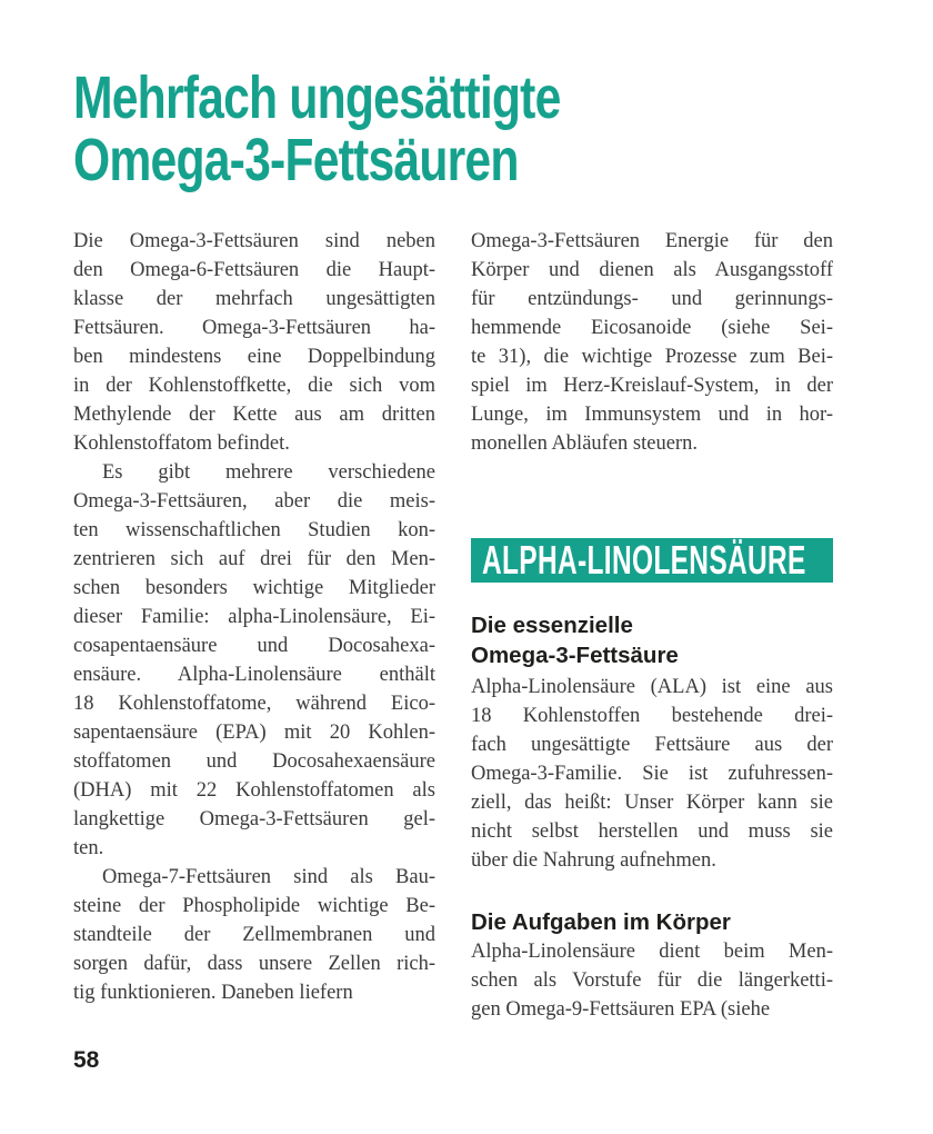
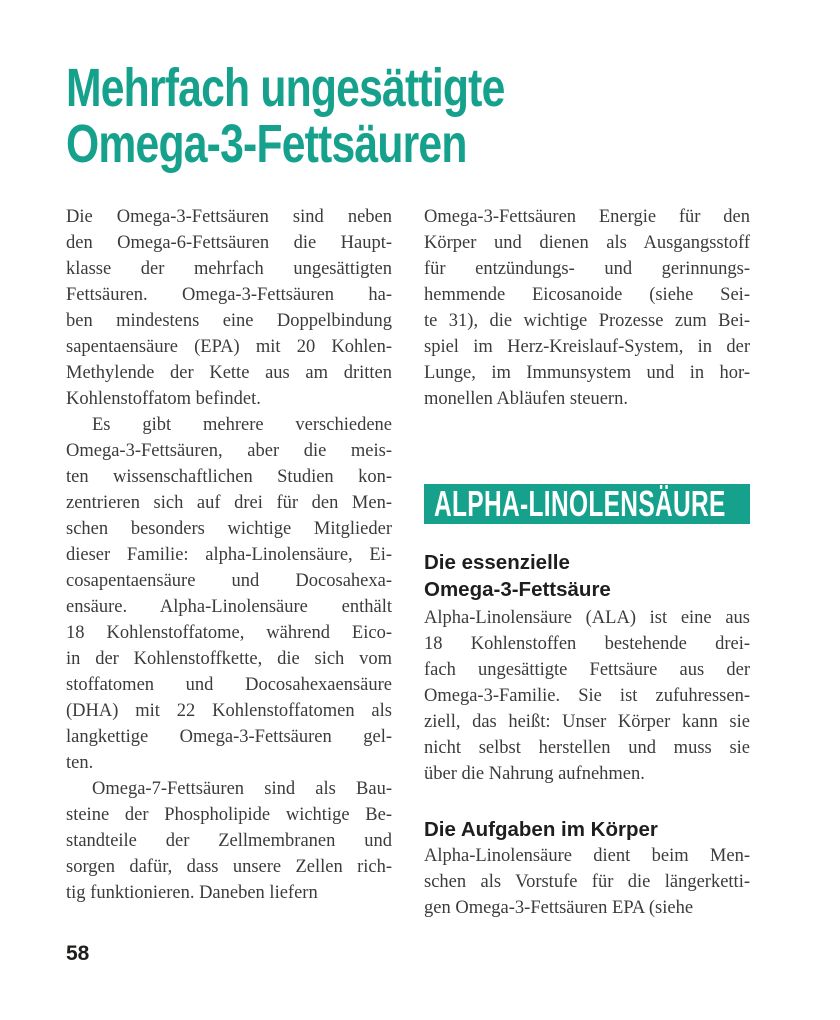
  Mehrfach ungesättigte
  Omega-3-Fettsäuren
  Die Omega-3-Fettsäuren sind neben
  den Omega-6-Fettsäuren die Haupt-
  klasse der mehrfach ungesättigten
  Fettsäuren. Omega-3-Fettsäuren ha-
  ben mindestens eine Doppelbindung
- in der Kohlenstoffkette, die sich vom
+ sapentaensäure (EPA) mit 20 Kohlen-
  Methylende der Kette aus am dritten
  Kohlenstoffatom befindet.
  Es gibt mehrere verschiedene
  Omega-3-Fettsäuren, aber die meis-
  ten wissenschaftlichen Studien kon-
  zentrieren sich auf drei für den Men-
  schen besonders wichtige Mitglieder
  dieser Familie: alpha-Linolensäure, Ei-
  cosapentaensäure und Docosahexa-
  ensäure. Alpha-Linolensäure enthält
  18 Kohlenstoffatome, während Eico-
- sapentaensäure (EPA) mit 20 Kohlen-
+ in der Kohlenstoffkette, die sich vom
  stoffatomen und Docosahexaensäure
  (DHA) mit 22 Kohlenstoffatomen als
  langkettige Omega-3-Fettsäuren gel-
  ten.
  Omega-7-Fettsäuren sind als Bau-
  steine der Phospholipide wichtige Be-
  standteile der Zellmembranen und
  sorgen dafür, dass unsere Zellen rich-
  tig funktionieren. Daneben liefern
  Omega-3-Fettsäuren Energie für den
  Körper und dienen als Ausgangsstoff
  für entzündungs- und gerinnungs-
  hemmende Eicosanoide (siehe Sei-
  te 31), die wichtige Prozesse zum Bei-
  spiel im Herz-Kreislauf-System, in der
  Lunge, im Immunsystem und in hor-
  monellen Abläufen steuern.
  ALPHA-LINOLENSÄURE
  Die essenzielle
  Omega-3-Fettsäure
  Alpha-Linolensäure (ALA) ist eine aus
  18 Kohlenstoffen bestehende drei-
  fach ungesättigte Fettsäure aus der
  Omega-3-Familie. Sie ist zufuhressen-
  ziell, das heißt: Unser Körper kann sie
  nicht selbst herstellen und muss sie
  über die Nahrung aufnehmen.
  Die Aufgaben im Körper
  Alpha-Linolensäure dient beim Men-
  schen als Vorstufe für die längerketti-
- gen Omega-9-Fettsäuren EPA (siehe
+ gen Omega-3-Fettsäuren EPA (siehe
  58
